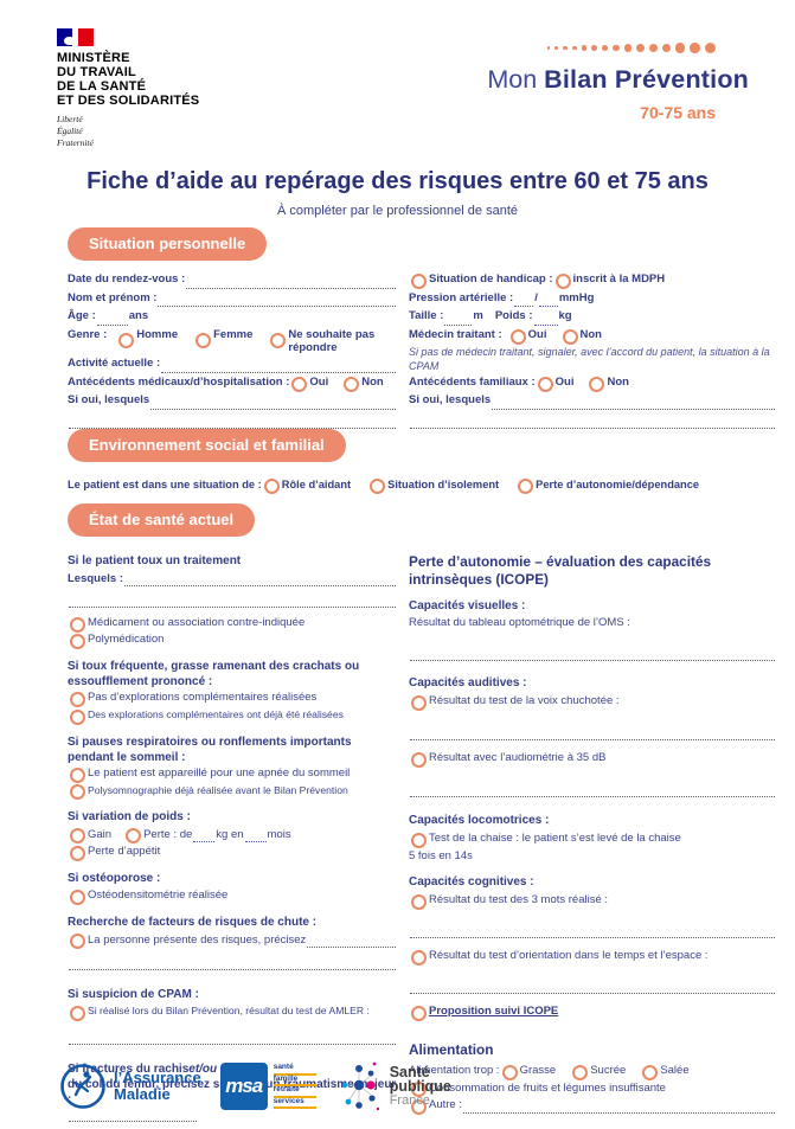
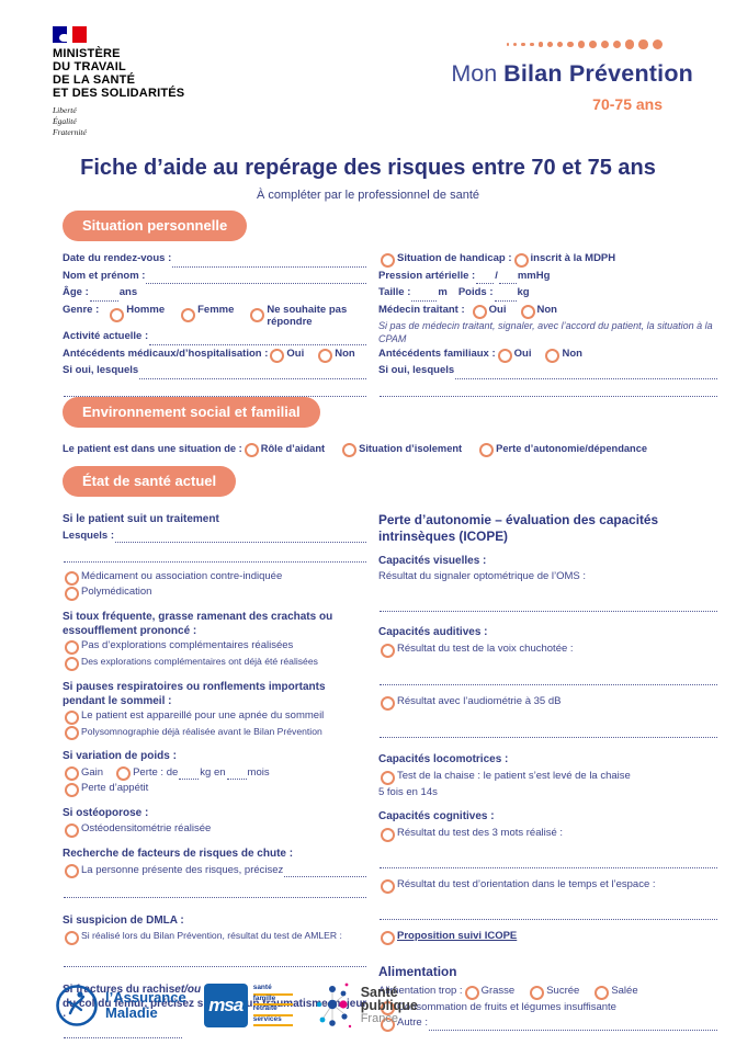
  MINISTÈRE
  DU TRAVAIL
  DE LA SANTÉ
  ET DES SOLIDARITÉS
  Liberté
  Égalité
  Fraternité
  Mon Bilan Prévention
  70-75 ans
- Fiche d’aide au repérage des risques entre 60 et 75 ans
+ Fiche d’aide au repérage des risques entre 70 et 75 ans
  À compléter par le professionnel de santé
  Situation personnelle
  Date du rendez-vous :
  Nom et prénom :
  Âge :
  ans
  Genre :
  Homme
  Femme
  Ne souhaite pas répondre
  Activité actuelle :
  Antécédents médicaux/d’hospitalisation :
  Oui
  Non
  Si oui, lesquels
  Situation de handicap :
  inscrit à la MDPH
  Pression artérielle :
  /
  mmHg
  Taille :
  m
  Poids :
  kg
  Médecin traitant :
  Oui
  Non
  Si pas de médecin traitant, signaler, avec l’accord du patient, la situation à la CPAM
  Antécédents familiaux :
  Oui
  Non
  Si oui, lesquels
  Environnement social et familial
  Le patient est dans une situation de :
  Rôle d’aidant
  Situation d’isolement
  Perte d’autonomie/dépendance
  État de santé actuel
- Si le patient toux un traitement
+ Si le patient suit un traitement
  Lesquels :
  Médicament ou association contre-indiquée
  Polymédication
  Si toux fréquente, grasse ramenant des crachats ou essoufflement prononcé :
  Pas d’explorations complémentaires réalisées
  Des explorations complémentaires ont déjà été réalisées
  Si pauses respiratoires ou ronflements importants pendant le sommeil :
  Le patient est appareillé pour une apnée du sommeil
  Polysomnographie déjà réalisée avant le Bilan Prévention
  Si variation de poids :
  Gain
  Perte : de
  kg en
  mois
  Perte d’appétit
  Si ostéoporose :
  Ostéodensitométrie réalisée
  Recherche de facteurs de risques de chute :
  La personne présente des risques, précisez
- Si suspicion de CPAM :
+ Si suspicion de DMLA :
  Si réalisé lors du Bilan Prévention, résultat du test de AMLER :
  i frctures du rachis
  et/ou
  Perte d’autonomie – évaluation des capacités intrinsèques (ICOPE)
  Capacités visuelles :
- Résultat du tableau optométrique de l’OMS :
+ Résultat du signaler optométrique de l’OMS :
  Capacités auditives :
  Résultat du test de la voix chuchotée :
  Résultat avec l’audiométrie à 35 dB
  Capacités locomotrices :
  Test de la chaise : le patient s’est levé de la chaise
  5 fois en 14s
  Capacités cognitives :
  Résultat du test des 3 mots réalisé :
  Résultat du test d’orientation dans le temps et l’espace :
  Proposition suivi ICOPE
  Alimentation
  Alimentation trop :
  Grasse
  Sucrée
  Salée
  Consommation de fruits et légumes insuffisante
  Autre :
  l’Assurance
  Maladie
  msa
  Santé
  publique
  France
